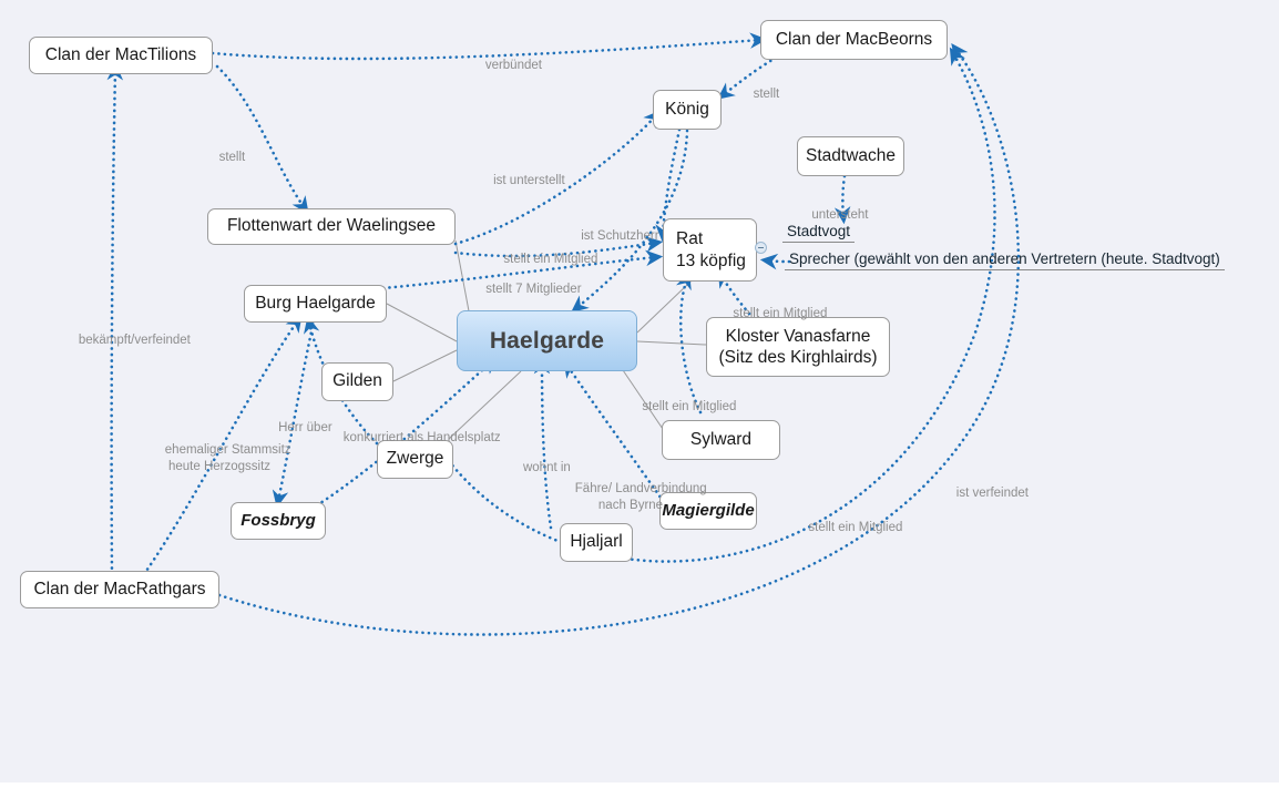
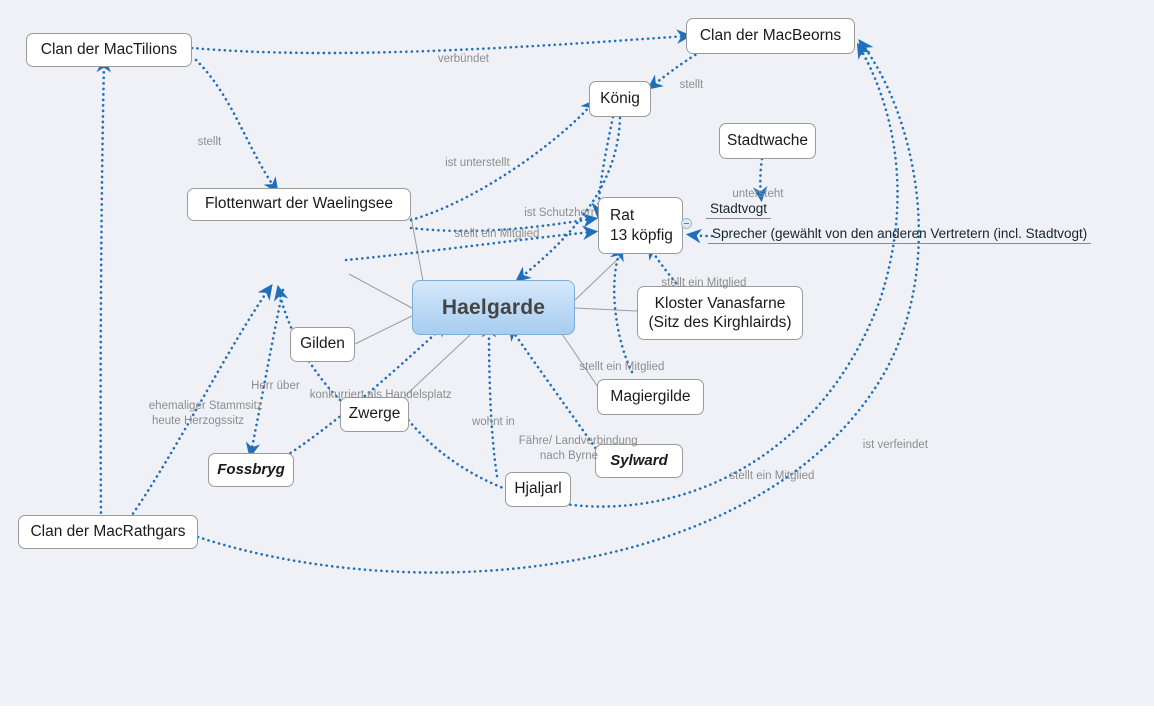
  Clan der MacTilions
  Clan der MacBeorns
  König
  Stadtwache
  Flottenwart der Waelingsee
  Rat
  13 köpfig
- Burg Haelgarde
  Kloster Vanasfarne
  (Sitz des Kirghlairds)
  Gilden
- Sylward
+ Magiergilde
  Zwerge
  Fossbryg
  Hjaljarl
- Magiergilde
+ Sylward
  Clan der MacRathgars
  Haelgarde
  Stadtvogt
- Sprecher (gewählt von den anderen Vertretern (heute. Stadtvogt)
+ Sprecher (gewählt von den anderen Vertretern (incl. Stadtvogt)
  verbündet
  stellt
  stellt
  ist unterstellt
  ist Schutzherr
  stellt ein Mitglied
- stellt 7 Mitglieder
  untersteht
  stellt ein Mitglied
  stellt ein Mitglied
  stellt ein Mitglied
- bekämpft/verfeindet
  Herr über
  ehemaliger Stammsitz
  heute Herzogssitz
  konkurriert als Handelsplatz
  wohnt in
  Fähre/ Landverbindung
  nach Byrne
  ist verfeindet
